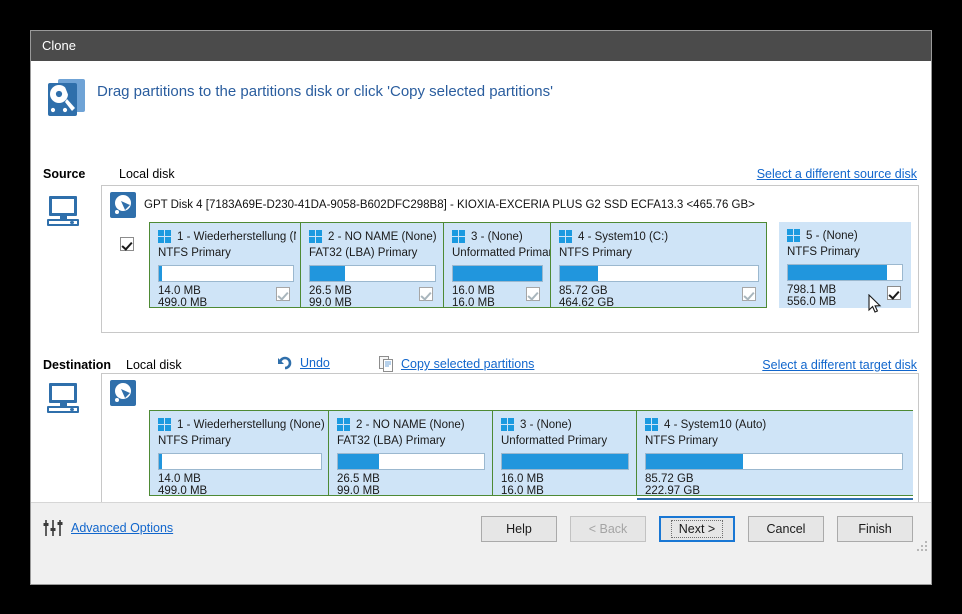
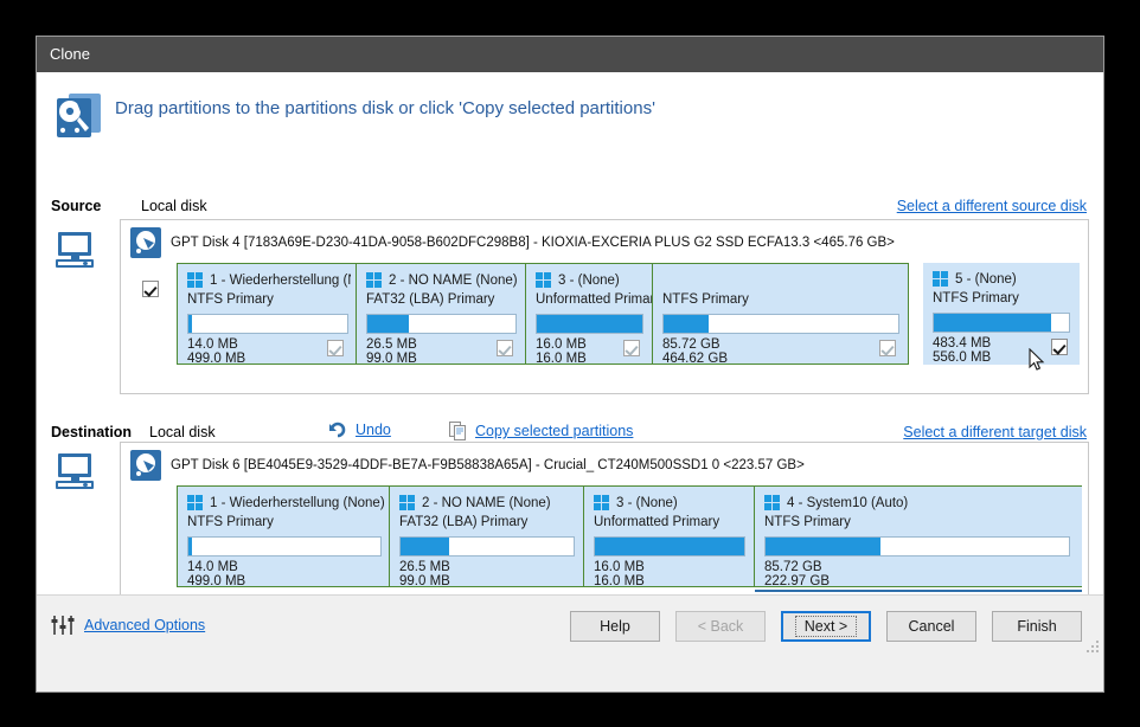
  Clone
  Drag partitions to the partitions disk or click 'Copy selected partitions'
  Source
  Local disk
  Select a different source disk
  GPT Disk 4 [7183A69E-D230-41DA-9058-B602DFC298B8] - KIOXIA-EXCERIA PLUS G2 SSD ECFA13.3 <465.76 GB>
  1 - Wiederherstellung (
  NTFS Primary
  14.0 MB
  499.0 MB
  2 - NO NAME (None)
  FAT32 (LBA) Primary
  26.5 MB
  99.0 MB
  3 - (None)
  Unformatted Prima
  16.0 MB
  16.0 MB
- 4 - System10 (C:)
  NTFS Primary
  85.72 GB
  464.62 GB
  5 - (None)
  NTFS Primary
- 798.1 MB
+ 483.4 MB
  556.0 MB
  Destination
  Local disk
  Undo
  Copy selected partitions
  Select a different target disk
+ GPT Disk 6 [BE4045E9-3529-4DDF-BE7A-F9B58838A65A] - Crucial_ CT240M500SSD1 0 <223.57 GB>
  1 - Wiederherstellung (None)
  NTFS Primary
  14.0 MB
  499.0 MB
  2 - NO NAME (None)
  FAT32 (LBA) Primary
  26.5 MB
  99.0 MB
  3 - (None)
  Unformatted Primary
  16.0 MB
  16.0 MB
  4 - System10 (Auto)
  NTFS Primary
  85.72 GB
  222.97 GB
  Advanced Options
  Help
  < Back
  Next >
  Cancel
  Finish
